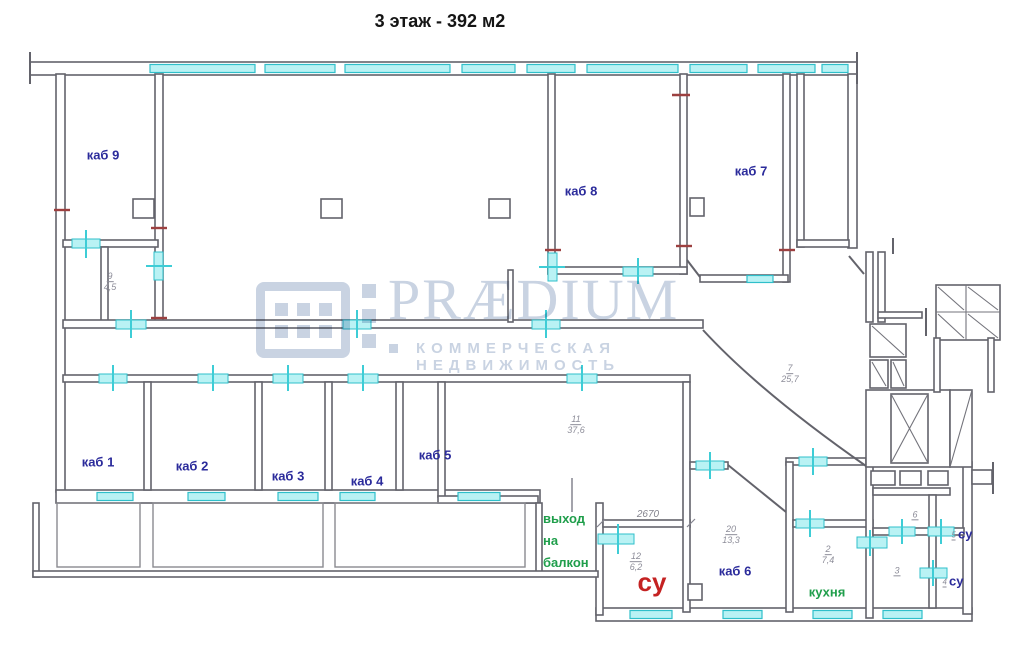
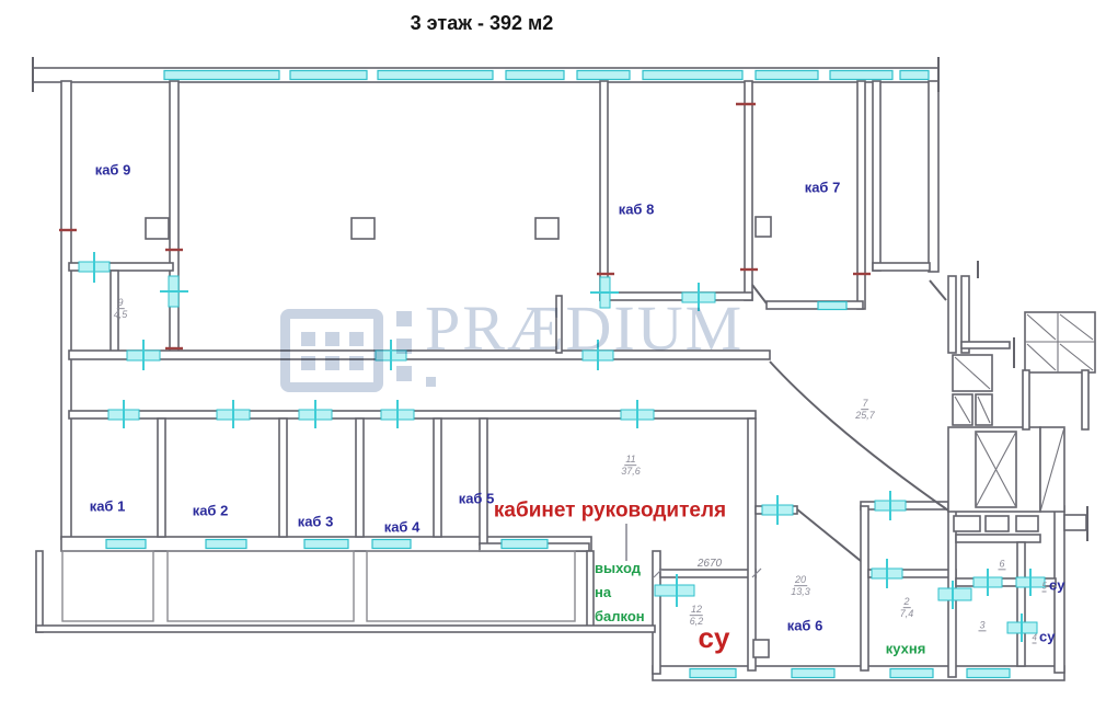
  PRÆDIUM
- КОММЕРЧЕСКАЯ НЕДВИЖИМОСТЬ
  3 этаж - 392 м2
  каб 9
  каб 8
  каб 7
  каб 1
  каб 2
  каб 3
  каб 4
  каб 5
  каб 6
+ кабинет руководителя
  выход
  на
  балкон
  кухня
  су
  5
  су
  4
  су
  9
  4,5
  11
  37,6
  7
  25,7
  12
  6,2
  20
  13,3
  2
  7,4
  6
  3
  2670
